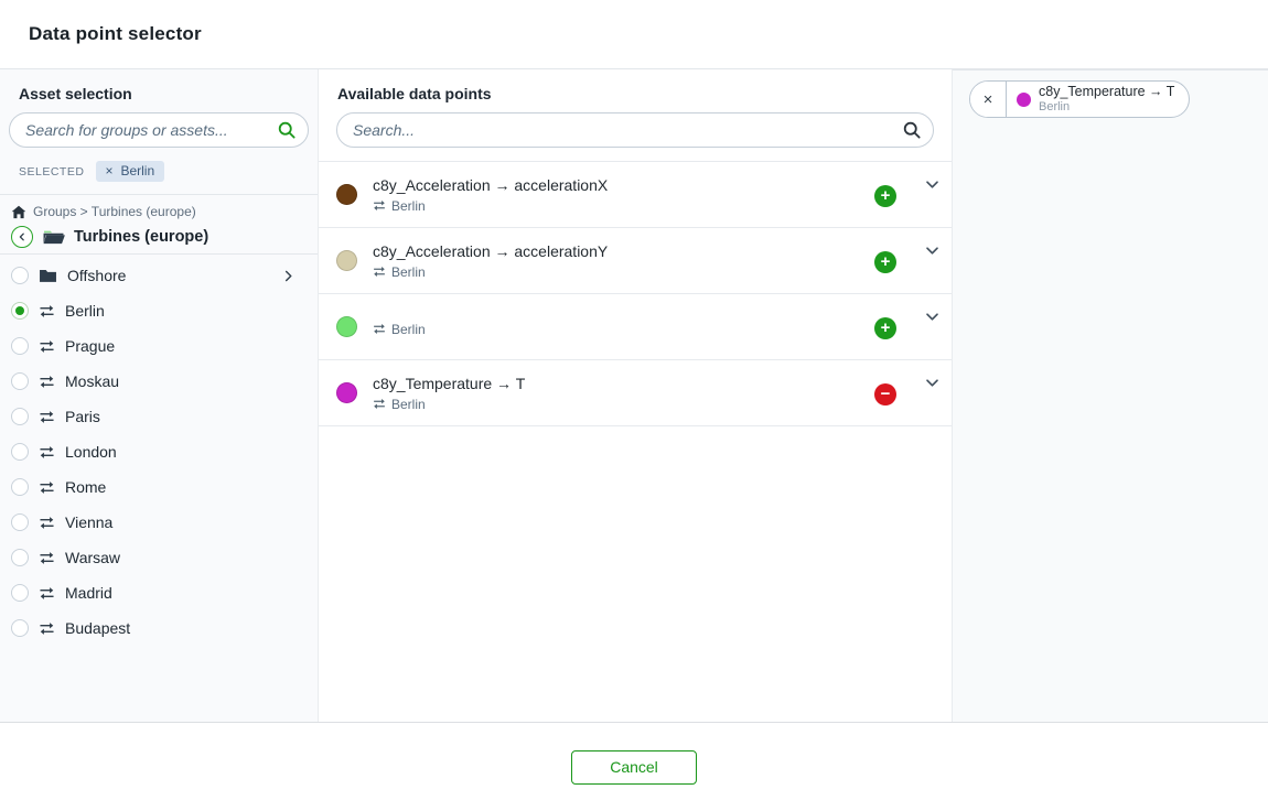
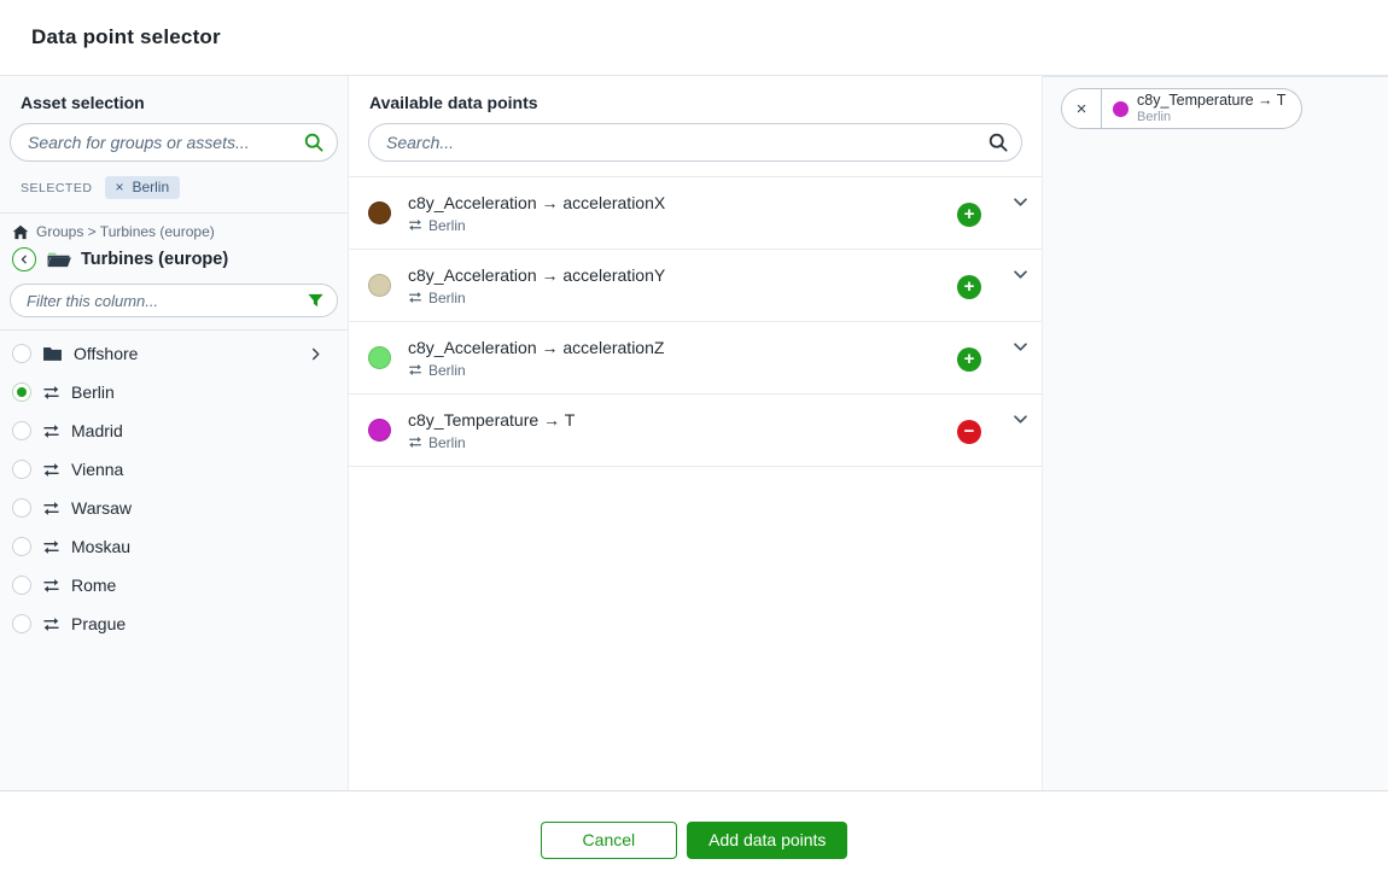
  Data point selector
  Asset selection
  Search for groups or assets...
  SELECTED
  ×
  Berlin
  Groups > Turbines (europe)
  Turbines (europe)
+ Filter this column...
  Offshore
  Berlin
- Prague
+ Madrid
- Moskau
+ Vienna
- Paris
- London
- Rome
+ Warsaw
- Vienna
+ Moskau
- Warsaw
+ Rome
- Madrid
+ Prague
- Budapest
  Available data points
  Search...
  c8y_Acceleration → accelerationX
  Berlin
  +
  c8y_Acceleration → accelerationY
  Berlin
  +
+ c8y_Acceleration → accelerationZ
  Berlin
  +
  c8y_Temperature → T
  Berlin
  −
  ×
  c8y_Temperature → T
  Berlin
  Cancel
+ Add data points
